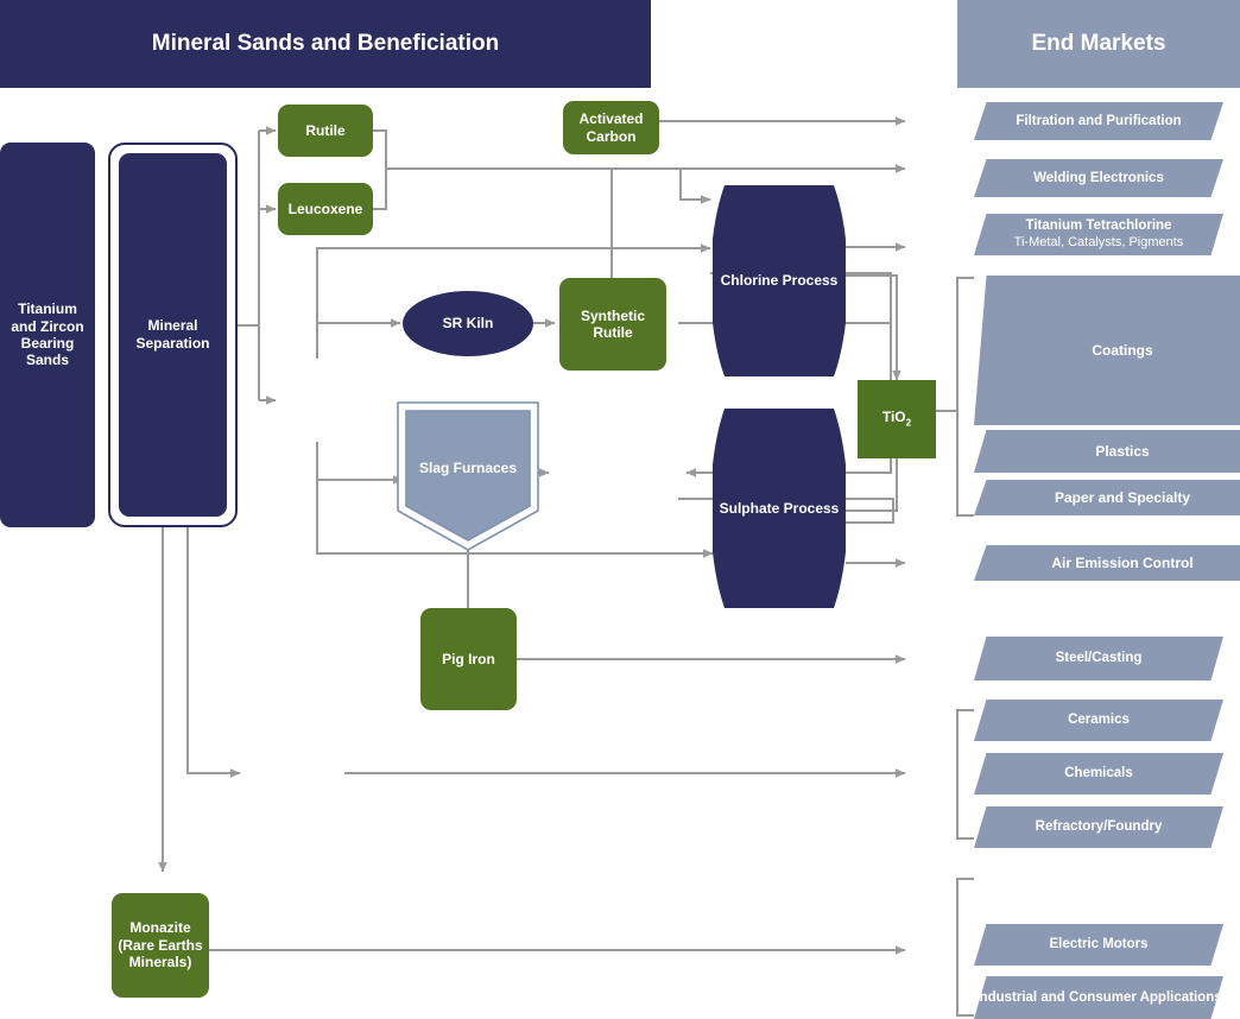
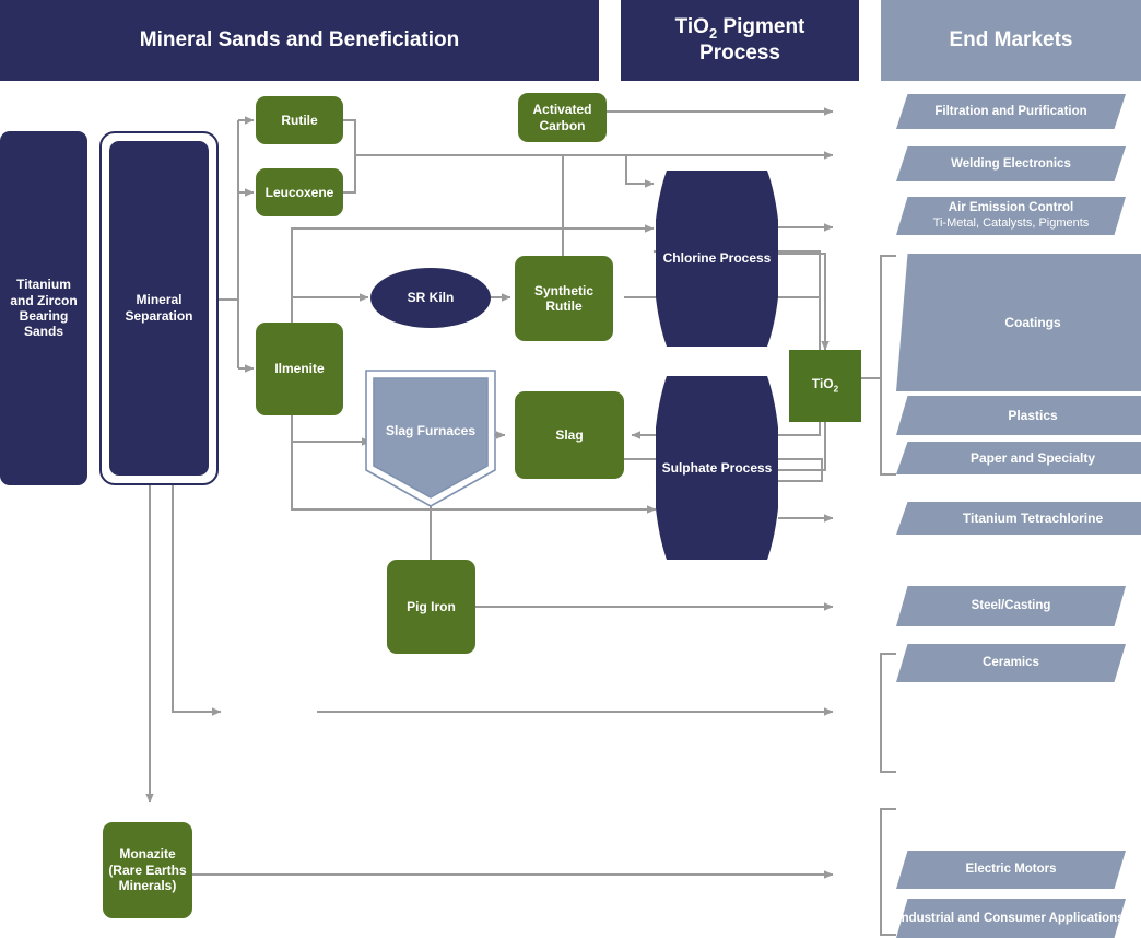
  Mineral Sands and Beneficiation
+ TiO2 Pigment
+ Process
  End Markets
  Titanium and Zircon Bearing Sands
  Mineral Separation
  Rutile
  Leucoxene
+ Ilmenite
  Monazite (Rare Earths Minerals)
  Activated Carbon
  SR Kiln
  Synthetic Rutile
  Slag Furnaces
+ Slag
  Pig Iron
  Chlorine Process
  Sulphate Process
  TiO2
  Filtration and Purification
  Welding Electronics
- Titanium Tetrachlorine
+ Air Emission Control
  Ti-Metal, Catalysts, Pigments
  Coatings
  Plastics
  Paper and Specialty
- Air Emission Control
+ Titanium Tetrachlorine
  Steel/Casting
  Ceramics
- Chemicals
- Refractory/Foundry
  Electric Motors
  ndustrial and Consumer Application
